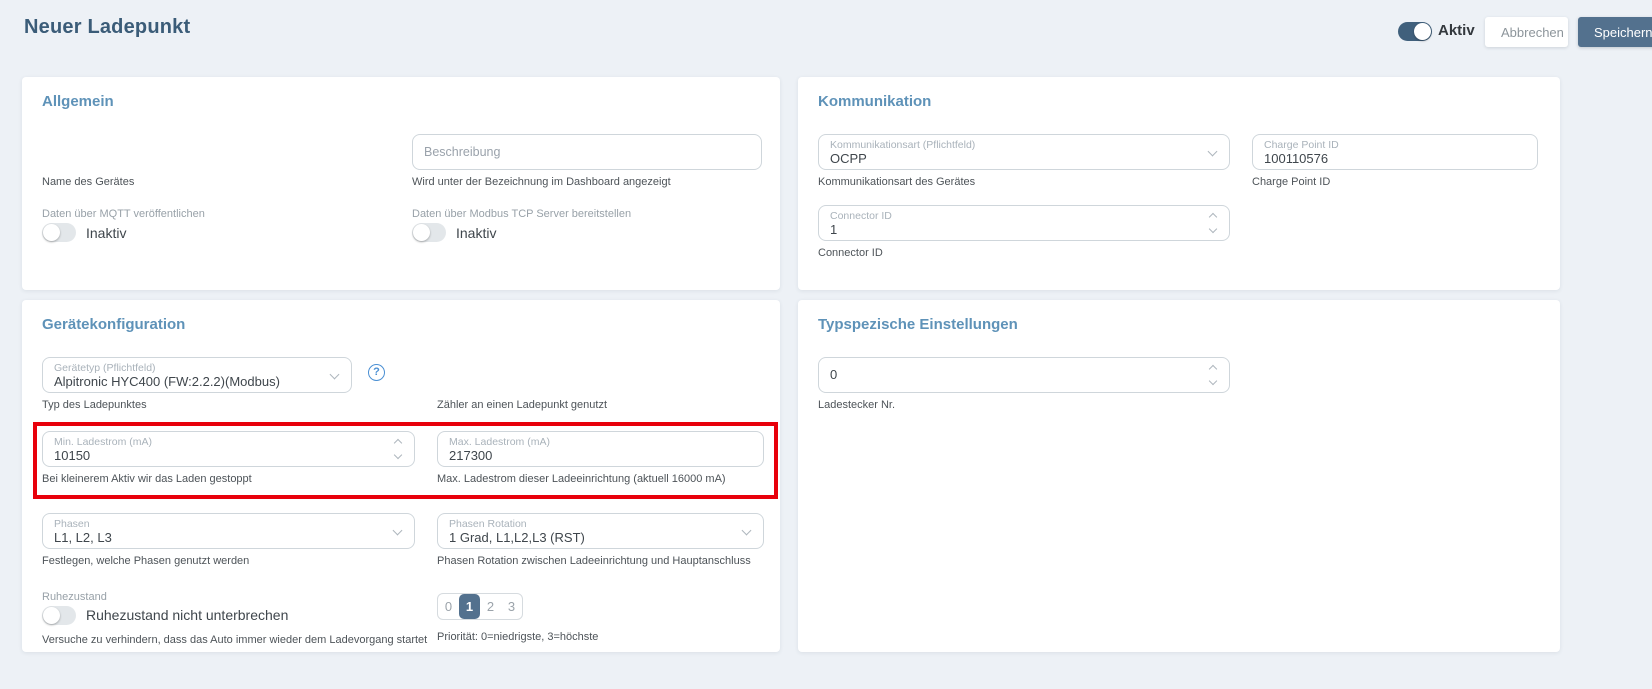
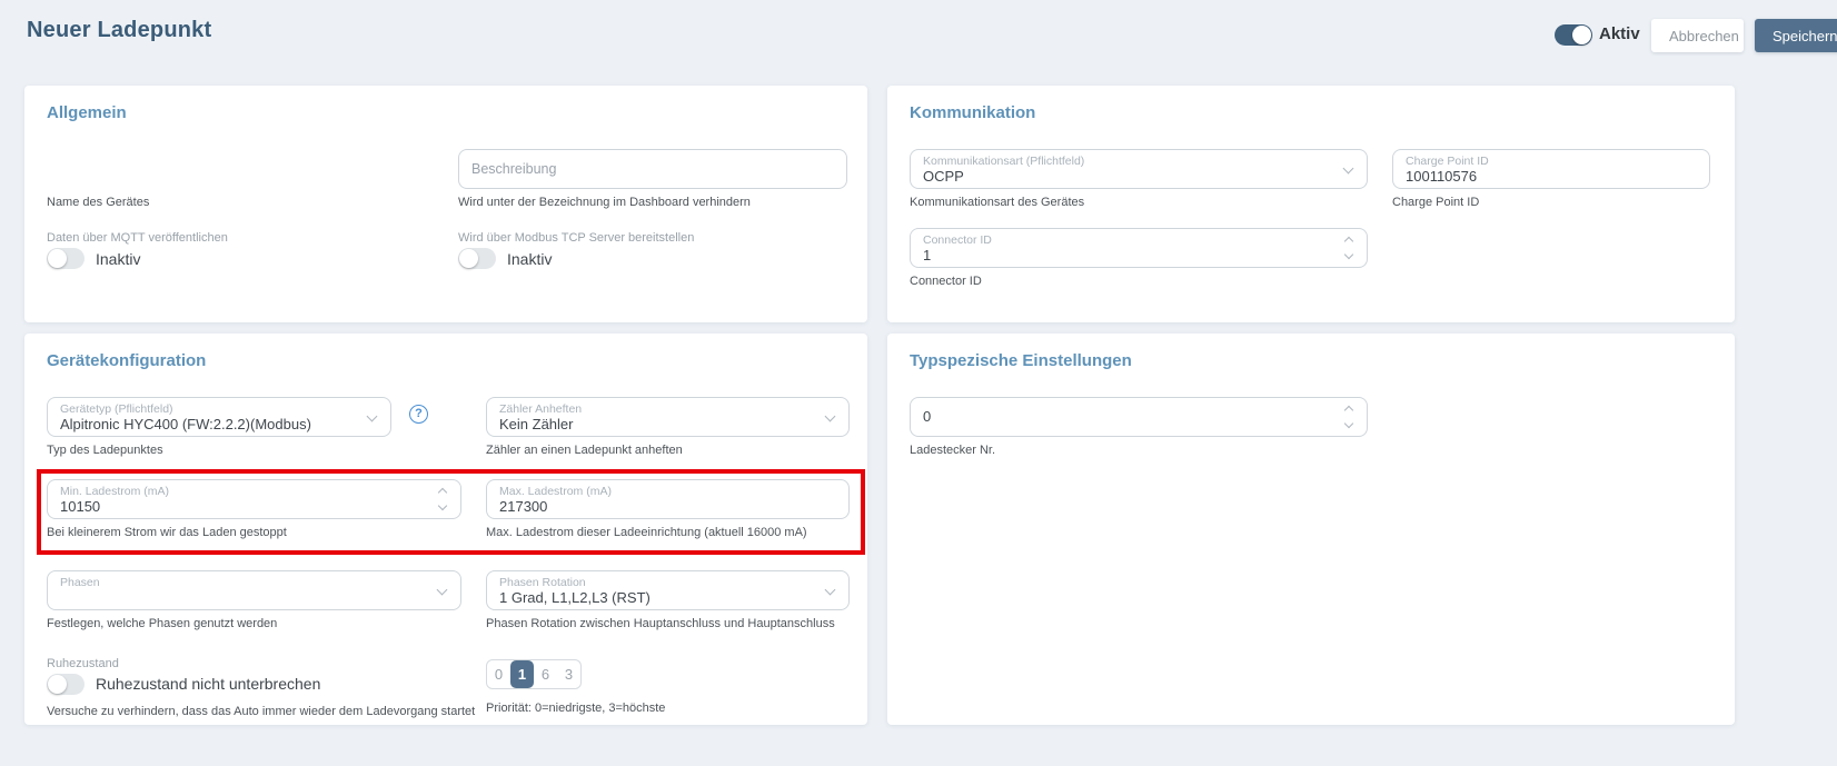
  Neuer Ladepunkt
  Aktiv
  Abbrechen
  Speichern
  Allgemein
  Name des Gerätes
  Beschreibung
- Wird unter der Bezeichnung im Dashboard angezeigt
+ Wird unter der Bezeichnung im Dashboard verhindern
  Daten über MQTT veröffentlichen
  Inaktiv
- Daten über Modbus TCP Server bereitstellen
+ Wird über Modbus TCP Server bereitstellen
  Inaktiv
  Kommunikation
  Kommunikationsart (Pflichtfeld)
  OCPP
  Kommunikationsart des Gerätes
  Charge Point ID
  100110576
  Charge Point ID
  Connector ID
  1
  Connector ID
  Gerätekonfiguration
  Gerätetyp (Pflichtfeld)
  Alpitronic HYC400 (FW:2.2.2)(Modbus)
  ?
  Typ des Ladepunktes
+ Zähler Anheften
+ Kein Zähler
- Zähler an einen Ladepunkt genutzt
+ Zähler an einen Ladepunkt anheften
  Min. Ladestrom (mA)
  10150
- Bei kleinerem Aktiv wir das Laden gestoppt
+ Bei kleinerem Strom wir das Laden gestoppt
  Max. Ladestrom (mA)
  217300
  Max. Ladestrom dieser Ladeeinrichtung (aktuell 16000 mA)
  Phasen
- L1, L2, L3
  Festlegen, welche Phasen genutzt werden
  Phasen Rotation
  1 Grad, L1,L2,L3 (RST)
- Phasen Rotation zwischen Ladeeinrichtung und Hauptanschluss
+ Phasen Rotation zwischen Hauptanschluss und Hauptanschluss
  Ruhezustand
  Ruhezustand nicht unterbrechen
  Versuche zu verhindern, dass das Auto immer wieder dem Ladevorgang startet
  0
  1
- 2
+ 6
  3
  Priorität: 0=niedrigste, 3=höchste
  Typspezische Einstellungen
  0
  Ladestecker Nr.
